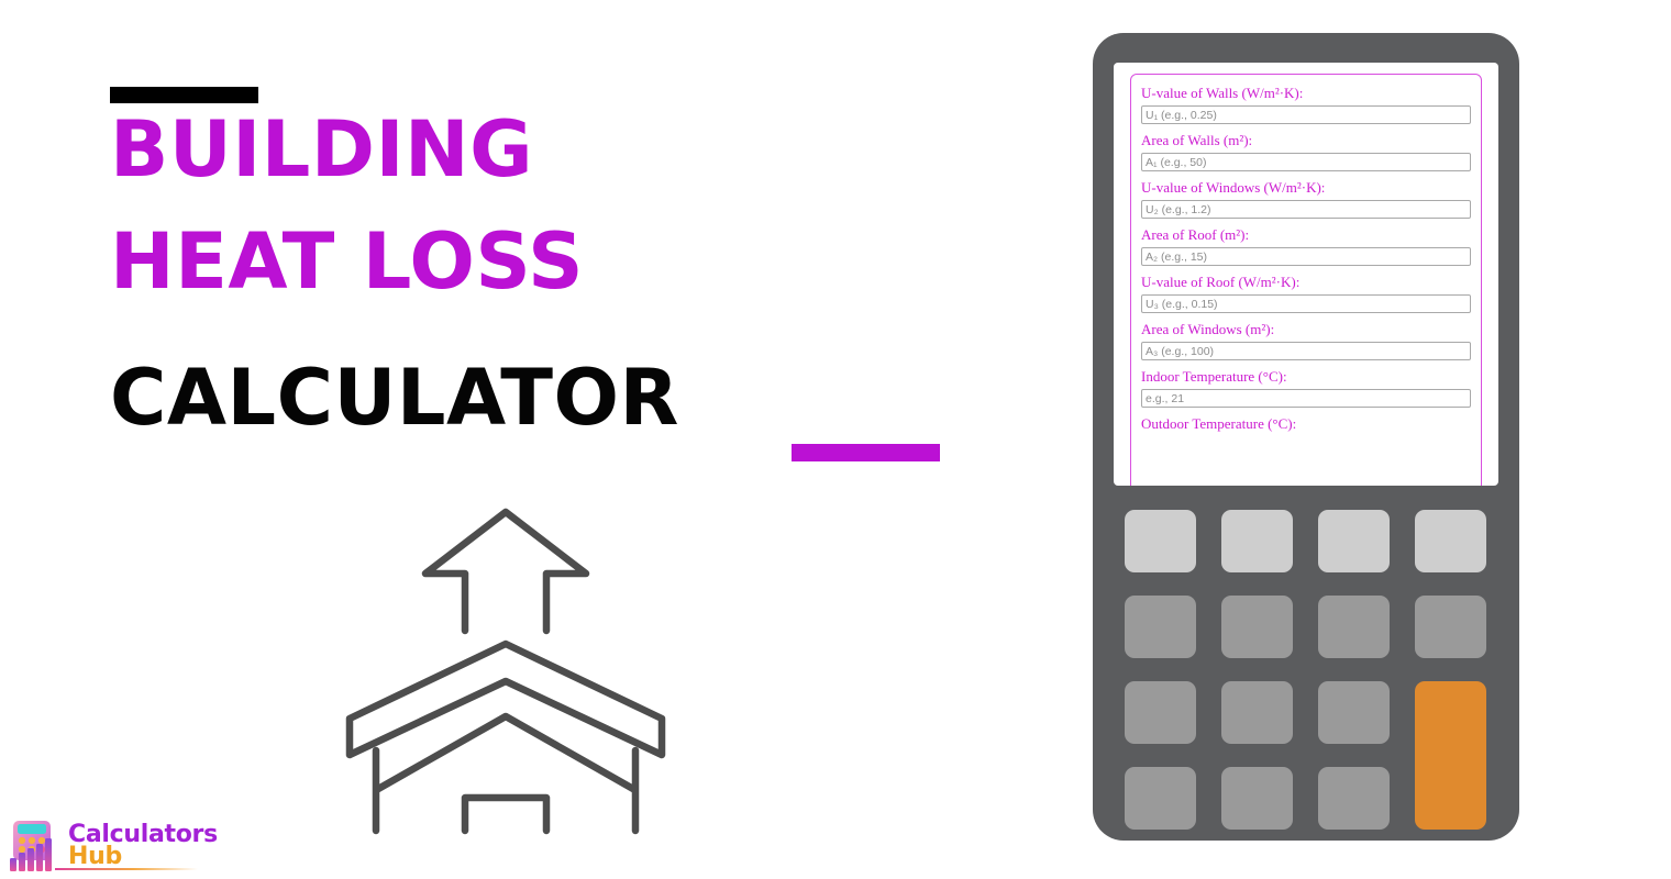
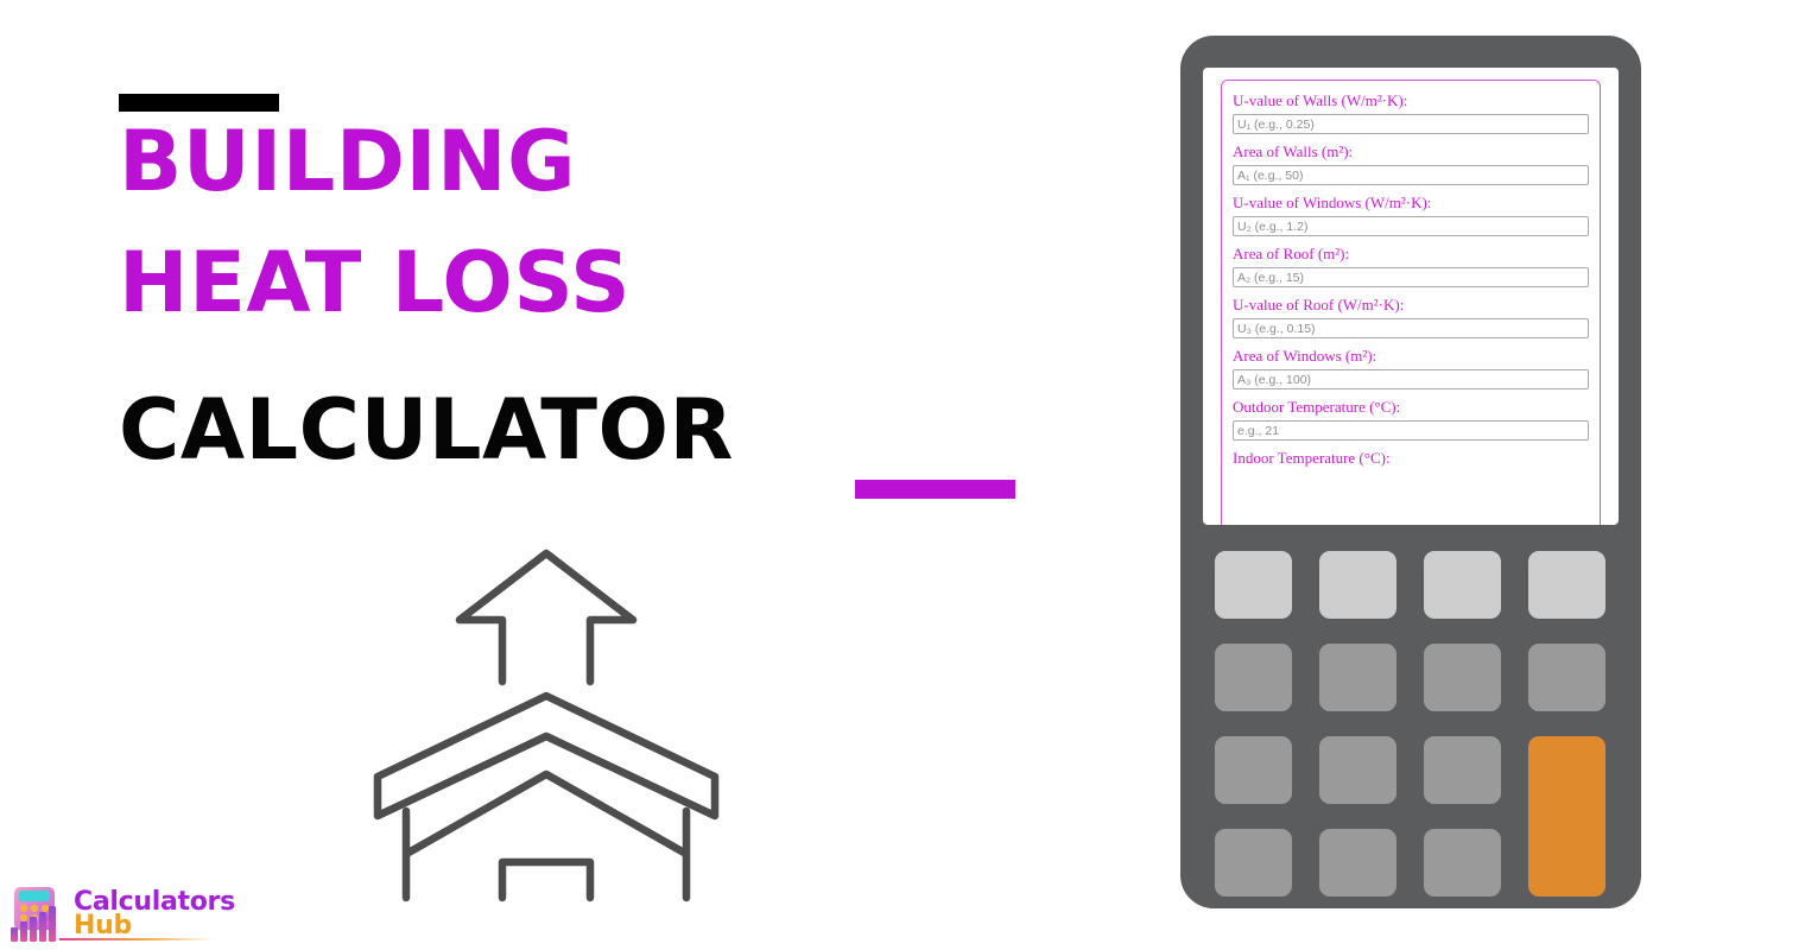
  BUILDING
  HEAT LOSS
  CALCULATOR
  Calculators
  Hub
  U-value of Walls (W/m²·K):
  U₁ (e.g., 0.25)
  Area of Walls (m²):
  A₁ (e.g., 50)
  U-value of Windows (W/m²·K):
  U₂ (e.g., 1.2)
  Area of Roof (m²):
  A₂ (e.g., 15)
  U-value of Roof (W/m²·K):
  U₃ (e.g., 0.15)
  Area of Windows (m²):
  A₃ (e.g., 100)
- Indoor Temperature (°C):
+ Outdoor Temperature (°C):
  e.g., 21
- Outdoor Temperature (°C):
+ Indoor Temperature (°C):
